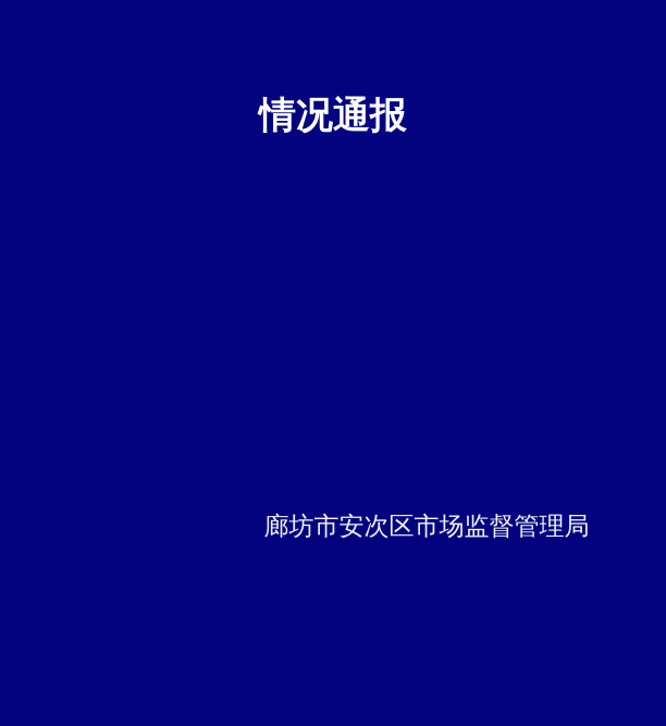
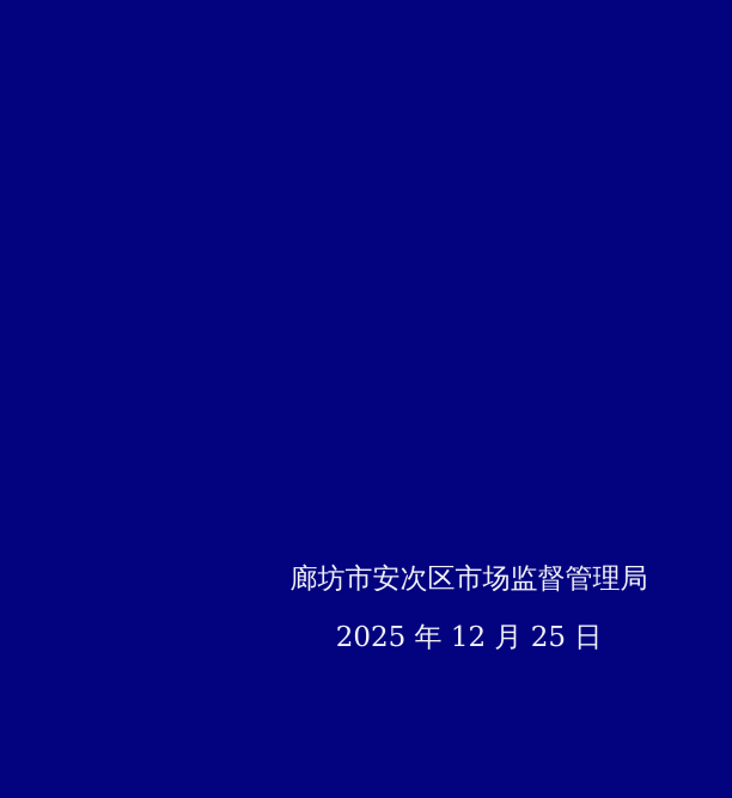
- 情况通报
  廊坊市安次区市场监督管理局
+ 2025 年 12 月 25 日
